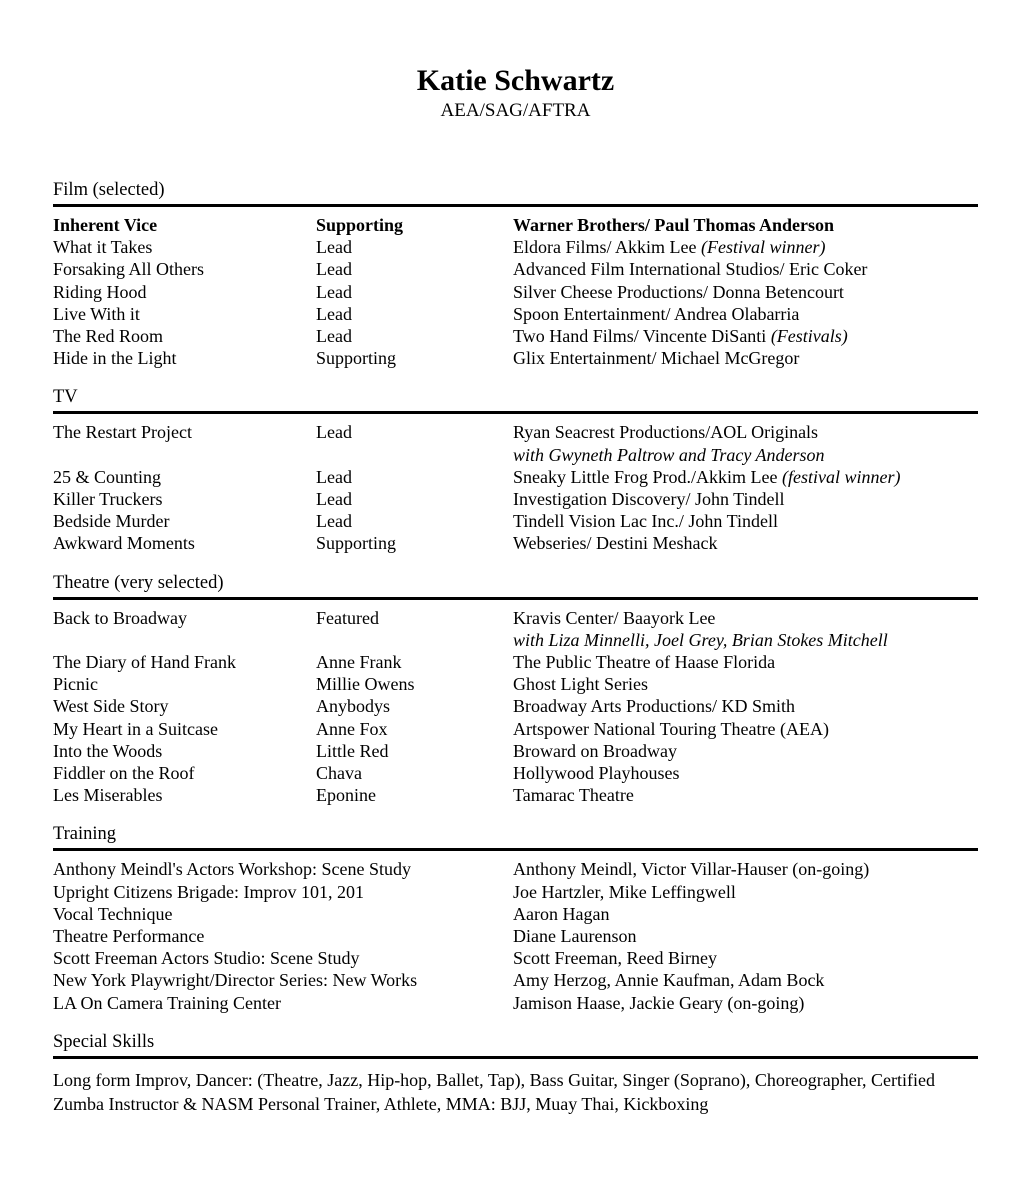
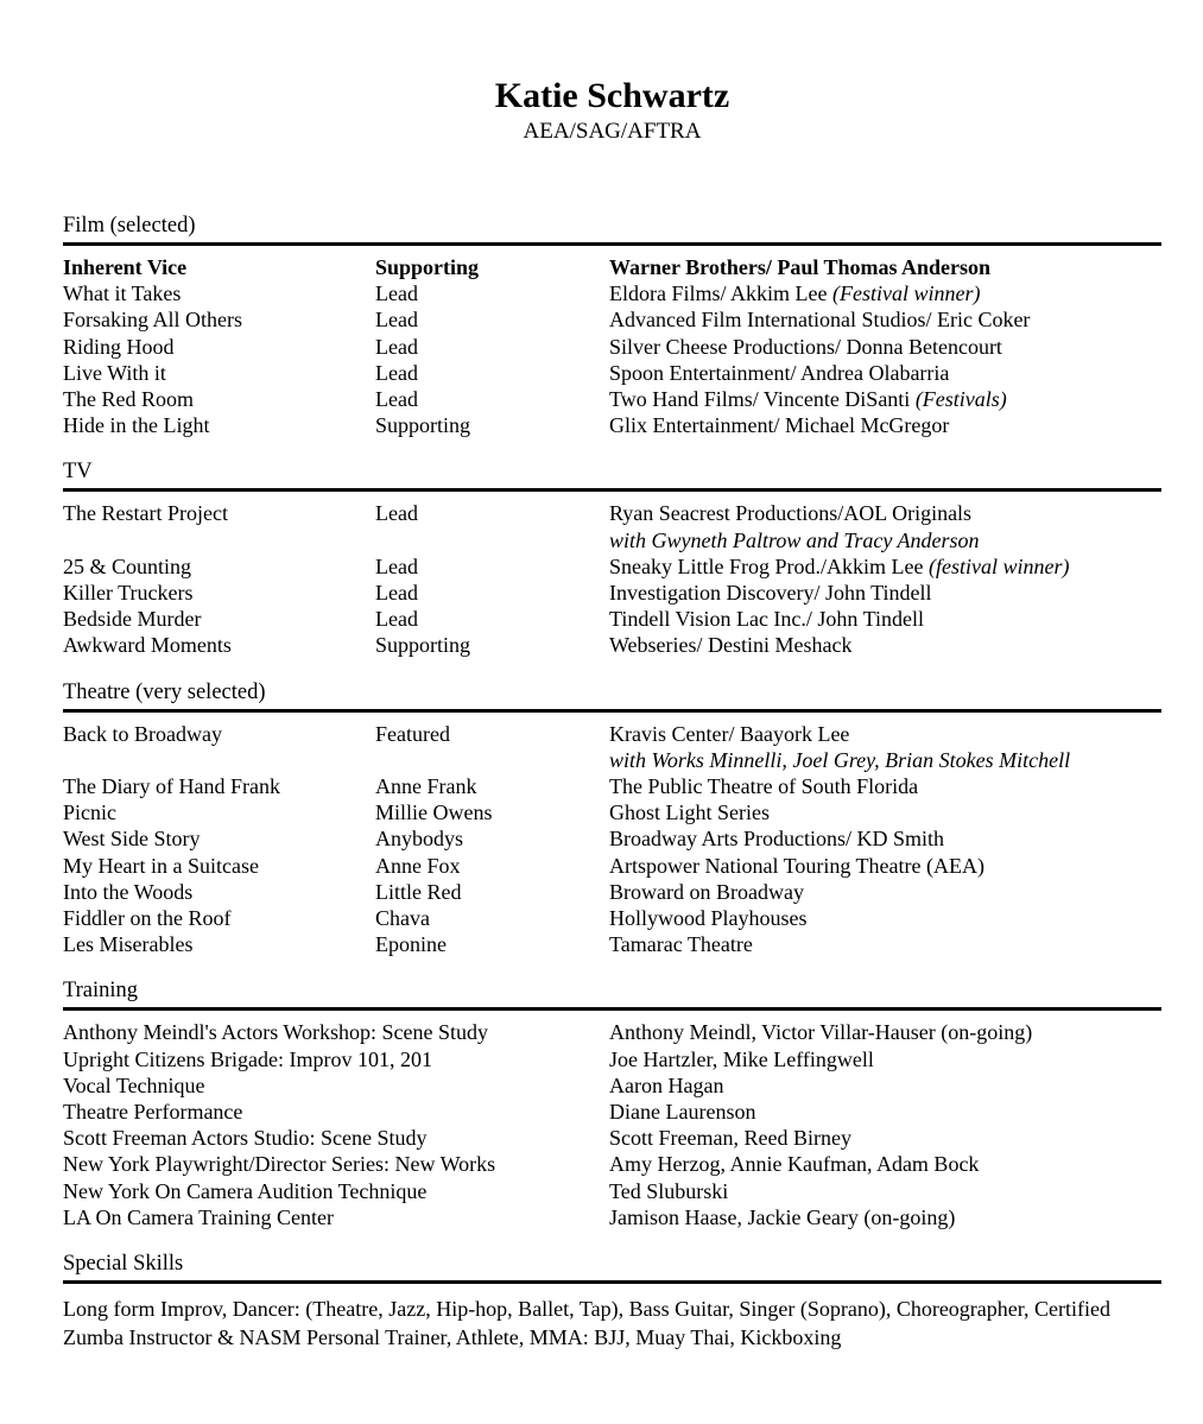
  Katie Schwartz
  AEA/SAG/AFTRA
  Film (selected)
  Inherent Vice
  Supporting
  Warner Brothers/ Paul Thomas Anderson
  What it Takes
  Lead
  Eldora Films/ Akkim Lee (Festival winner)
  Forsaking All Others
  Lead
  Advanced Film International Studios/ Eric Coker
  Riding Hood
  Lead
  Silver Cheese Productions/ Donna Betencourt
  Live With it
  Lead
  Spoon Entertainment/ Andrea Olabarria
  The Red Room
  Lead
  Two Hand Films/ Vincente DiSanti (Festivals)
  Hide in the Light
  Supporting
  Glix Entertainment/ Michael McGregor
  TV
  The Restart Project
  Lead
  Ryan Seacrest Productions/AOL Originals
  with Gwyneth Paltrow and Tracy Anderson
  25 & Counting
  Lead
  Sneaky Little Frog Prod./Akkim Lee (festival winner)
  Killer Truckers
  Lead
  Investigation Discovery/ John Tindell
  Bedside Murder
  Lead
  Tindell Vision Lac Inc./ John Tindell
  Awkward Moments
  Supporting
  Webseries/ Destini Meshack
  Theatre (very selected)
  Back to Broadway
  Featured
  Kravis Center/ Baayork Lee
- with Liza Minnelli, Joel Grey, Brian Stokes Mitchell
+ with Works Minnelli, Joel Grey, Brian Stokes Mitchell
  The Diary of Hand Frank
  Anne Frank
- The Public Theatre of Haase Florida
+ The Public Theatre of South Florida
  Picnic
  Millie Owens
  Ghost Light Series
  West Side Story
  Anybodys
  Broadway Arts Productions/ KD Smith
  My Heart in a Suitcase
  Anne Fox
  Artspower National Touring Theatre (AEA)
  Into the Woods
  Little Red
  Broward on Broadway
  Fiddler on the Roof
  Chava
  Hollywood Playhouses
  Les Miserables
  Eponine
  Tamarac Theatre
  Training
  Anthony Meindl's Actors Workshop: Scene Study
  Anthony Meindl, Victor Villar-Hauser (on-going)
  Upright Citizens Brigade: Improv 101, 201
  Joe Hartzler, Mike Leffingwell
  Vocal Technique
  Aaron Hagan
  Theatre Performance
  Diane Laurenson
  Scott Freeman Actors Studio: Scene Study
  Scott Freeman, Reed Birney
  New York Playwright/Director Series: New Works
  Amy Herzog, Annie Kaufman, Adam Bock
+ New York On Camera Audition Technique
+ Ted Sluburski
  LA On Camera Training Center
  Jamison Haase, Jackie Geary (on-going)
  Special Skills
  Long form Improv, Dancer: (Theatre, Jazz, Hip-hop, Ballet, Tap), Bass Guitar, Singer (Soprano), Choreographer, Certified Zumba Instructor & NASM Personal Trainer, Athlete, MMA: BJJ, Muay Thai, Kickboxing
